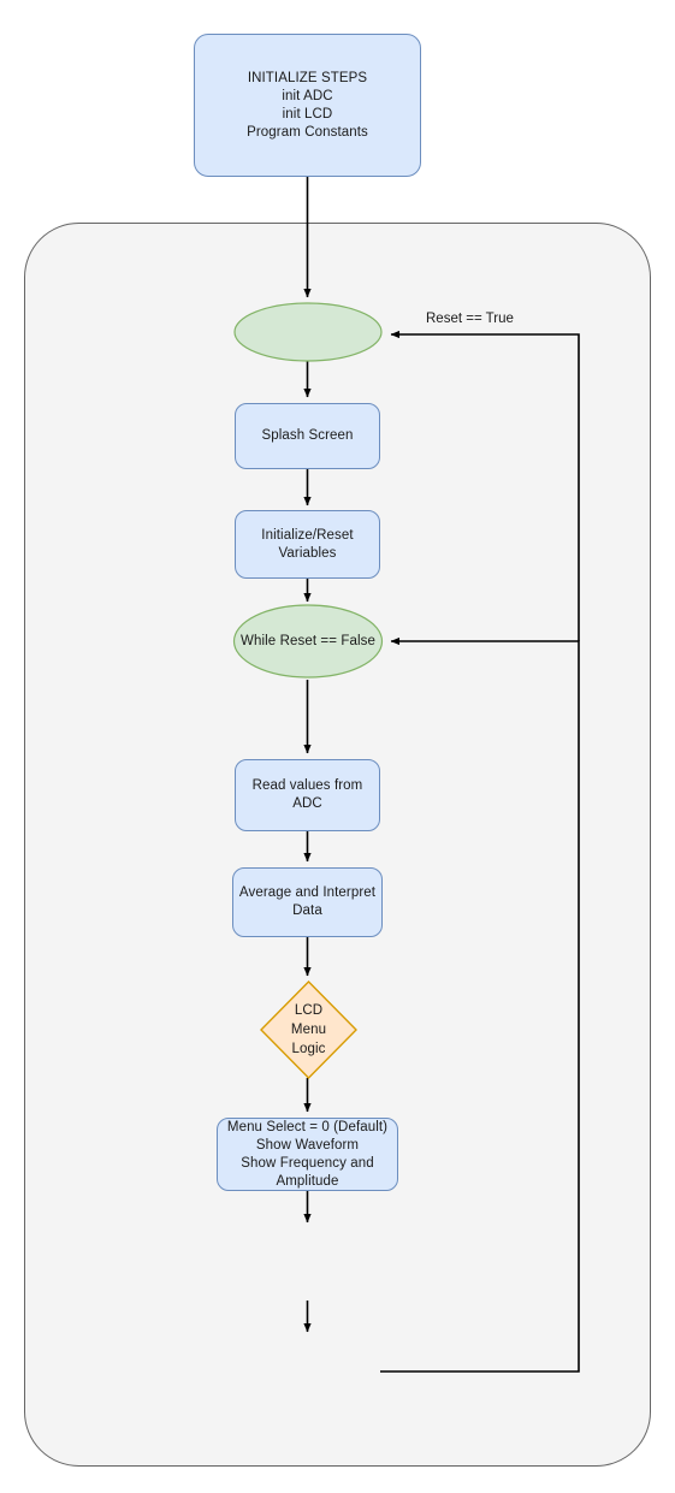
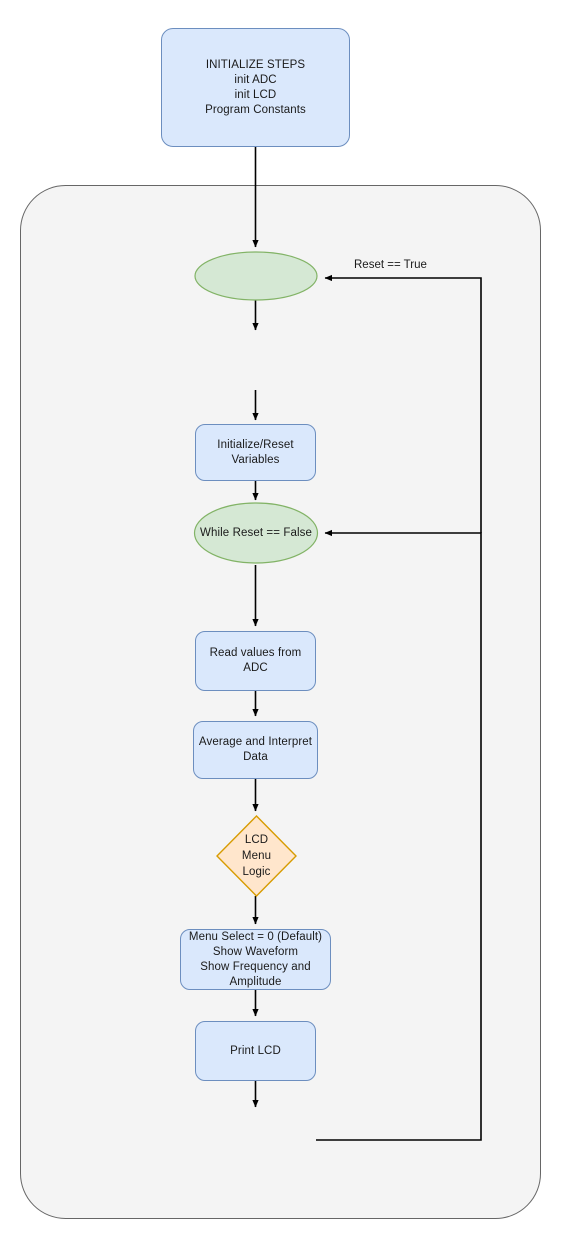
  INITIALIZE STEPS
  init ADC
  init LCD
  Program Constants
- Splash Screen
  Initialize/Reset
  Variables
  While Reset == False
  Read values from
  ADC
  Average and Interpret
  Data
  LCD
  Menu
  Logic
  Menu Select = 0 (Default)
  Show Waveform
  Show Frequency and
  Amplitude
+ Print LCD
  Reset == True
